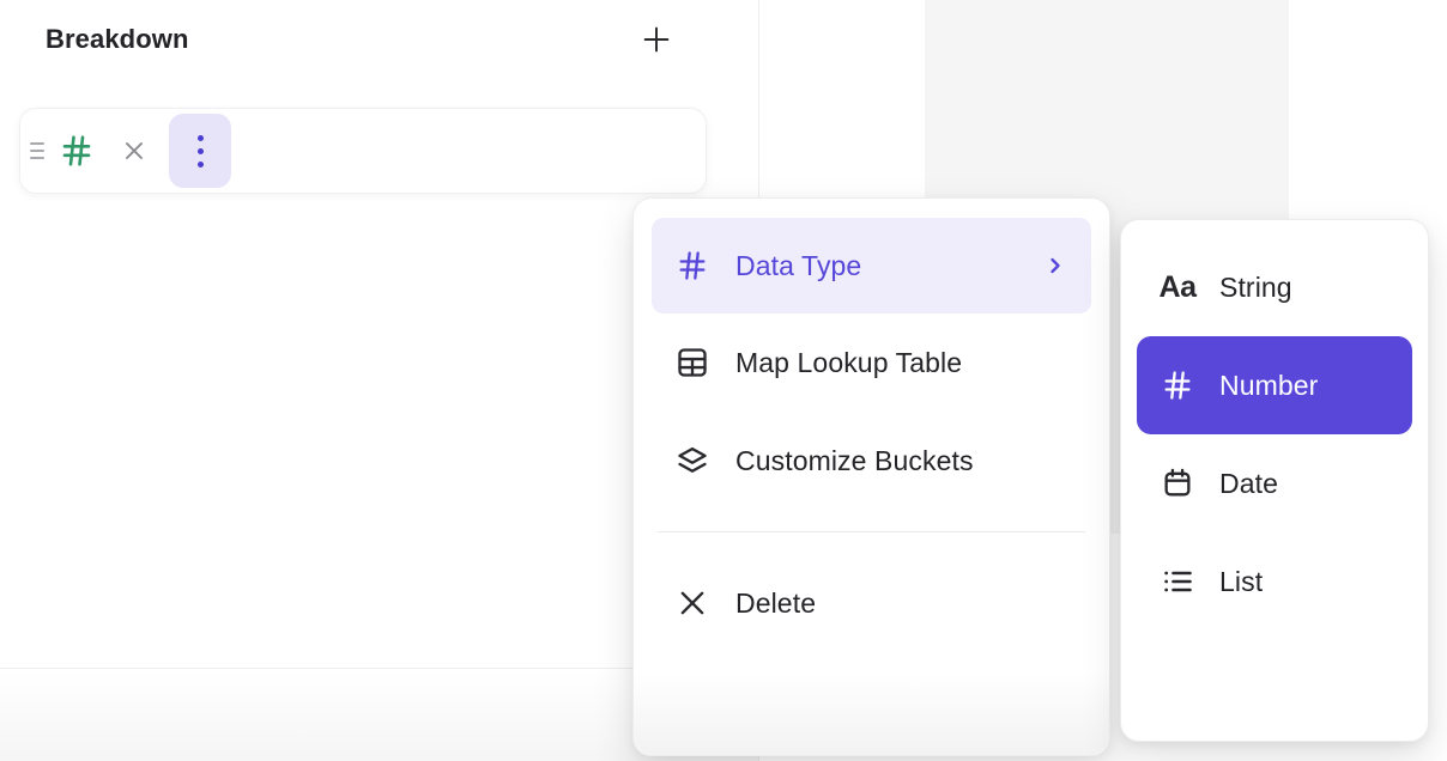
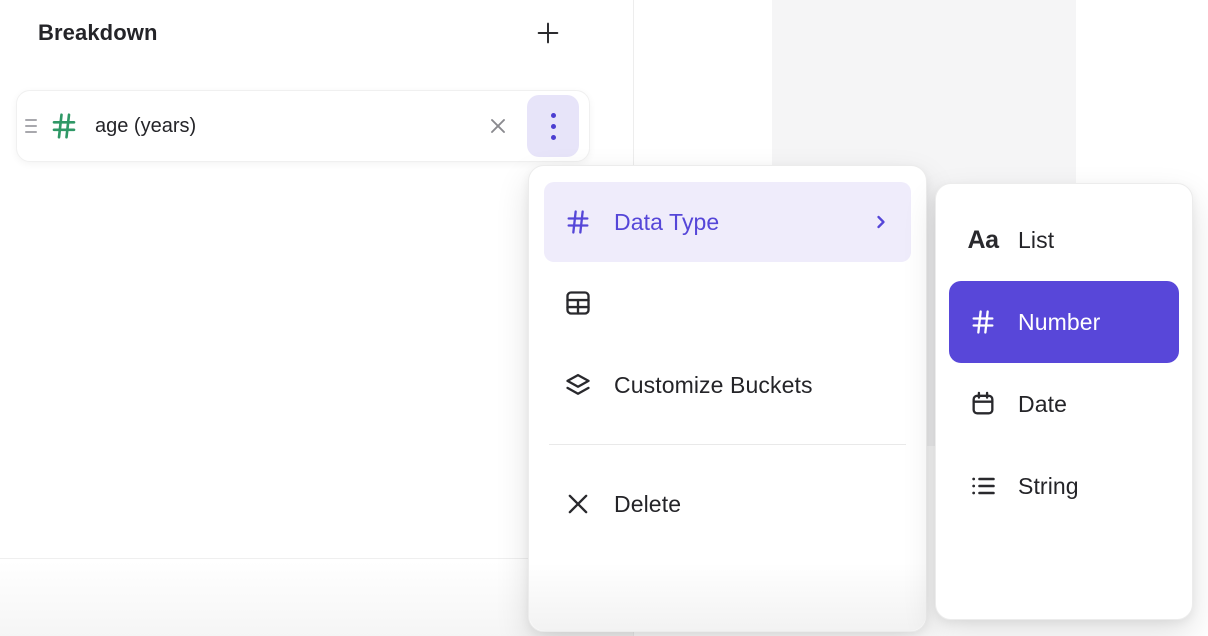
  Breakdown
+ age (years)
  Data Type
- Map Lookup Table
  Customize Buckets
  Delete
  Aa
- String
+ List
  Number
  Date
- List
+ String
